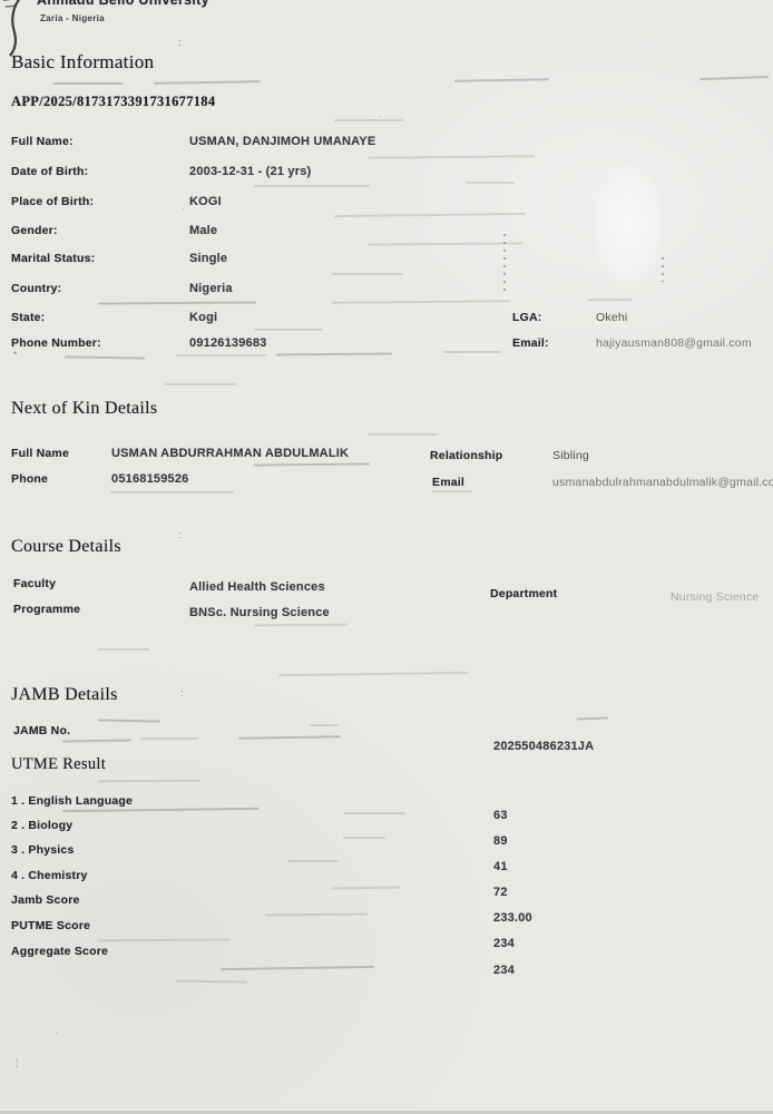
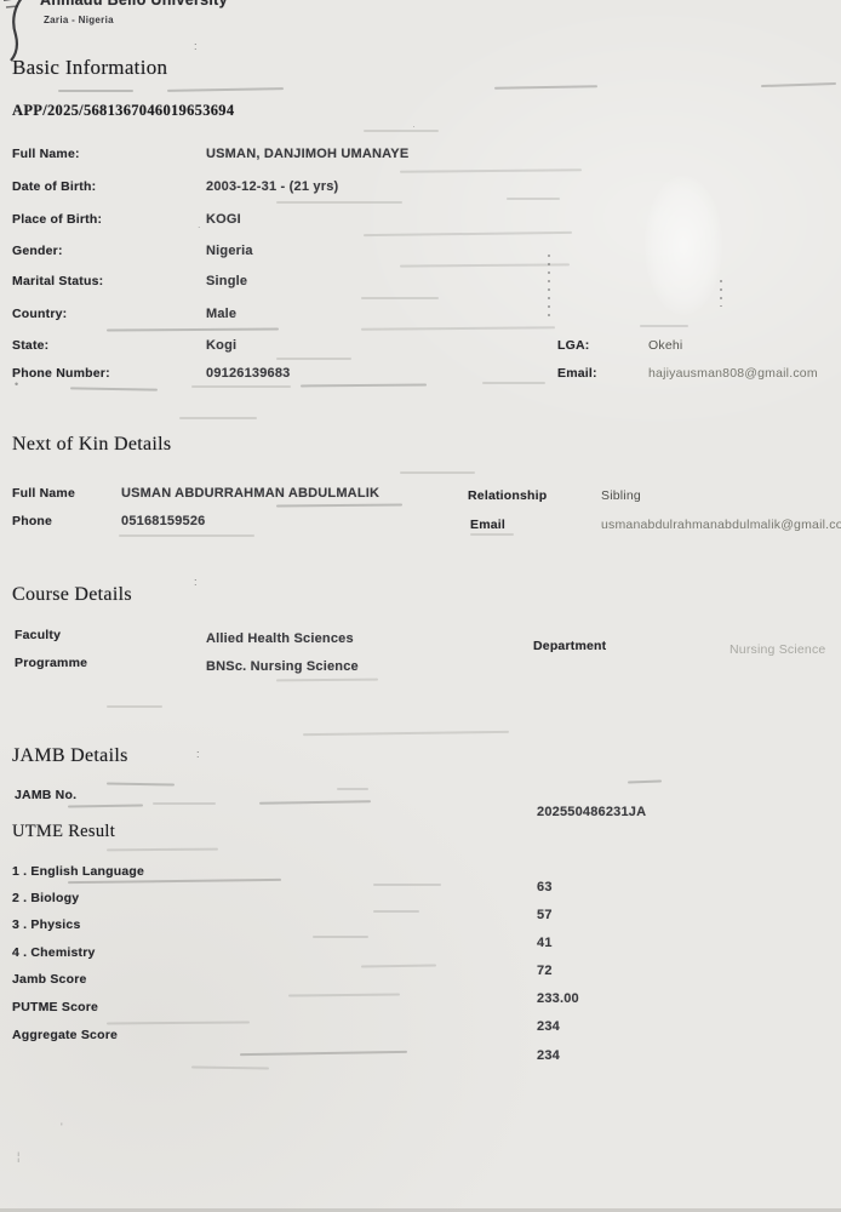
  Ahmadu Bello University
  Zaria - Nigeria
  Basic Information
- APP/2025/8173173391731677184
+ APP/2025/5681367046019653694
  Full Name:
  USMAN, DANJIMOH UMANAYE
  Date of Birth:
  2003-12-31 - (21 yrs)
  Place of Birth:
  KOGI
  Gender:
- Male
+ Nigeria
  Marital Status:
  Single
  Country:
- Nigeria
+ Male
  State:
  Kogi
  LGA:
  Okehi
  Phone Number:
  09126139683
  Email:
  hajiyausman808@gmail.com
  Next of Kin Details
  Full Name
  USMAN ABDURRAHMAN ABDULMALIK
  Relationship
  Sibling
  Phone
  05168159526
  Email
  usmanabdulrahmanabdulmalik@gmail.co
  Course Details
  Faculty
  Allied Health Sciences
  Department
  Nursing Science
  Programme
  BNSc. Nursing Science
  JAMB Details
  JAMB No.
  202550486231JA
  UTME Result
  1 . English Language
  63
  2 . Biology
- 89
+ 57
  3 . Physics
  41
  4 . Chemistry
  72
  Jamb Score
  233.00
  PUTME Score
  234
  Aggregate Score
  234
  :
  ·
  .
  •
  :
  :
  '
  ¦
